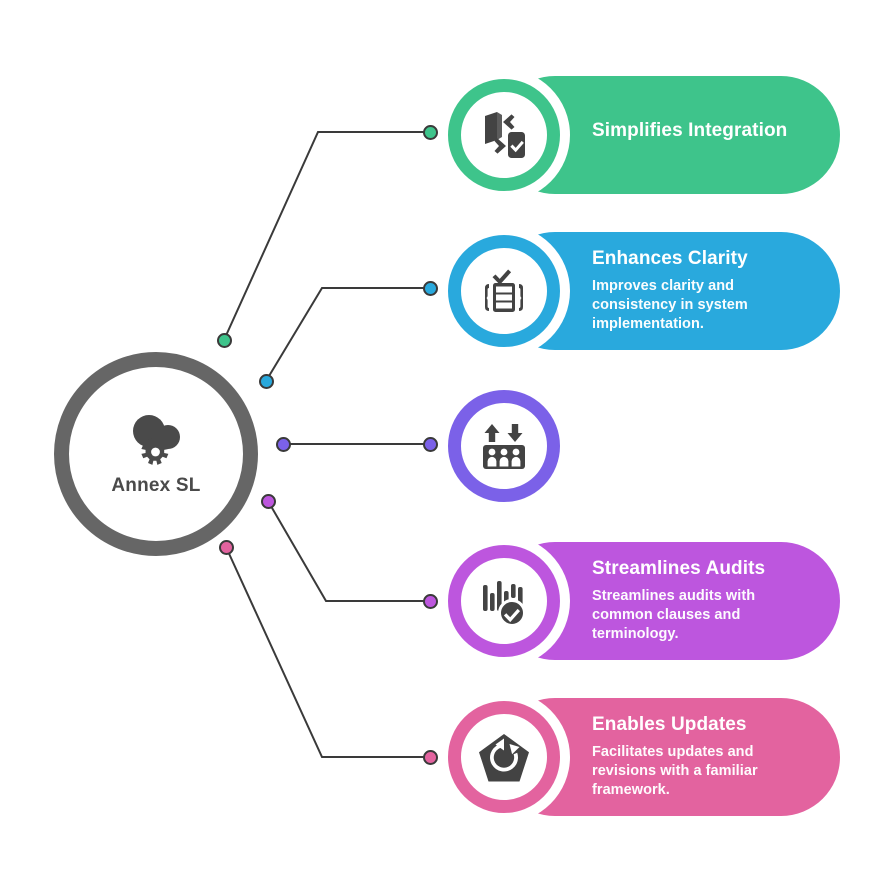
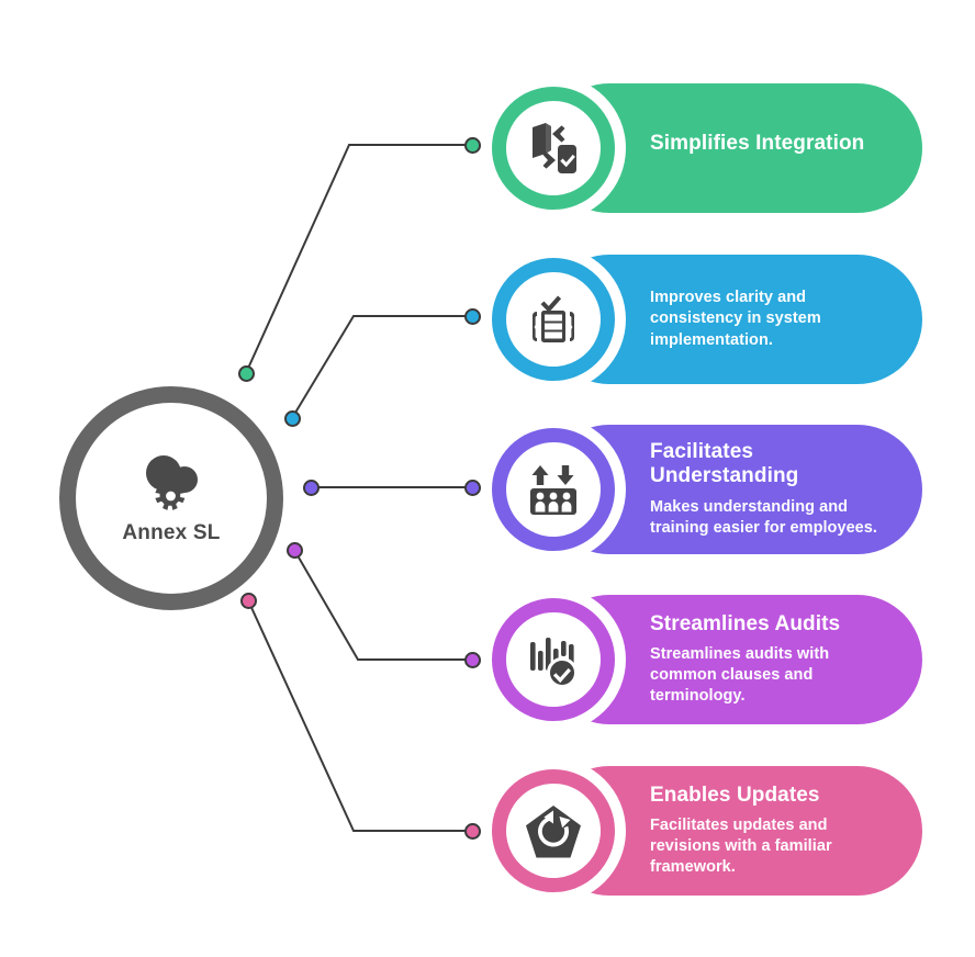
  Annex SL
  Simplifies Integration
- Enhances Clarity
  Improves clarity and consistency in system implementation.
+ Facilitates Understanding
+ Makes understanding and training easier for employees.
  Streamlines Audits
  Streamlines audits with common clauses and terminology.
  Enables Updates
  Facilitates updates and revisions with a familiar framework.
